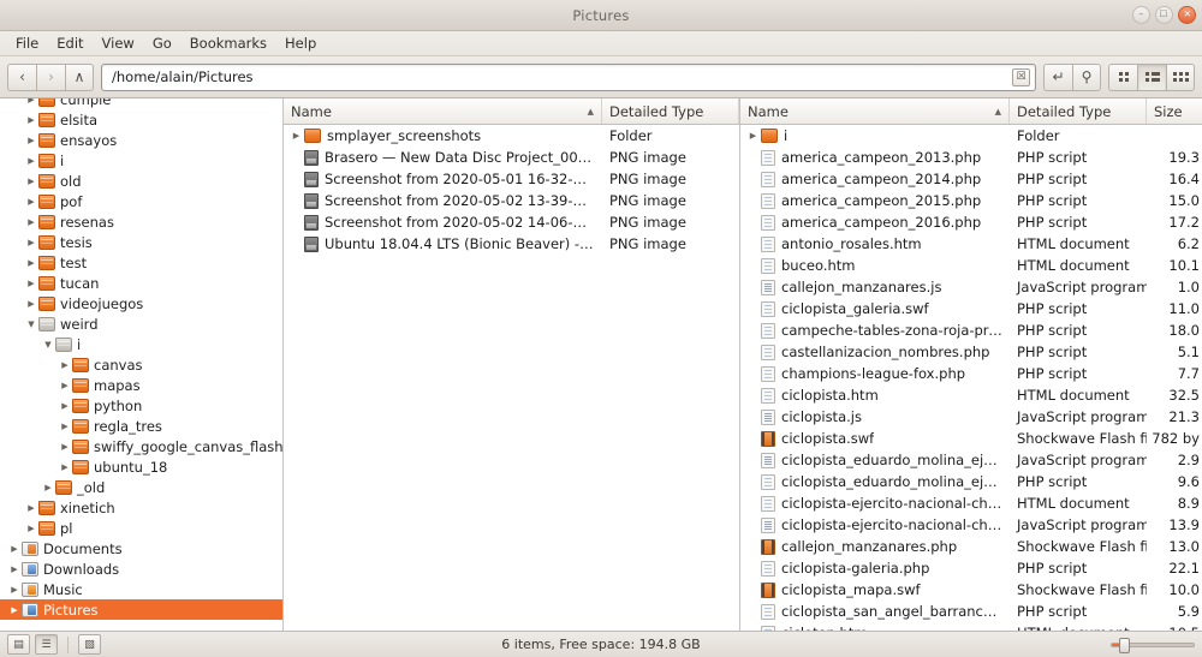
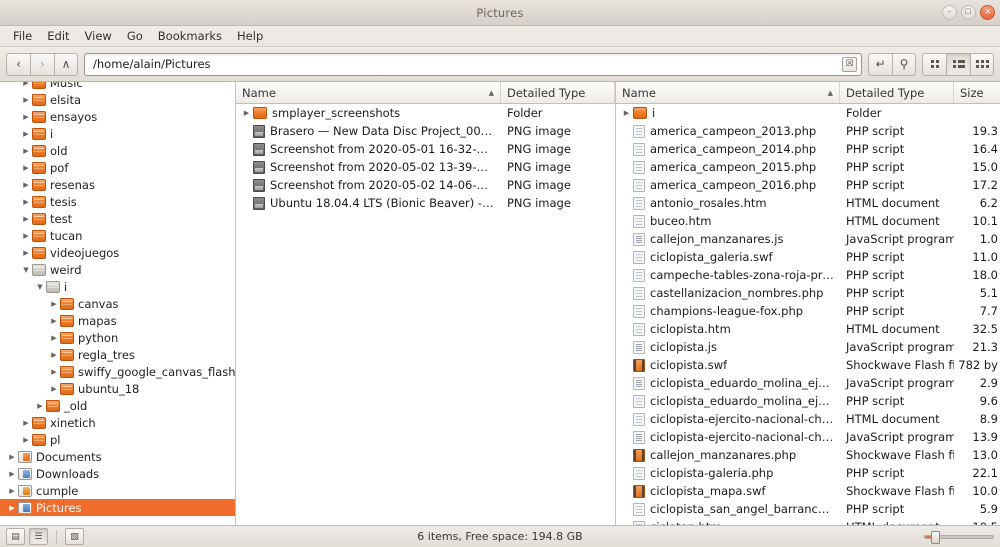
  Pictures
  –
  ☐
  ✕
  File
  Edit
  View
  Go
  Bookmarks
  Help
  ‹
  ›
  ∧
  /home/alain/Pictures
  ☒
  ↵
  ⚲
  ▶
- cumple
+ Music
  ▶
  elsita
  ▶
  ensayos
  ▶
  i
  ▶
  old
  ▶
  pof
  ▶
  resenas
  ▶
  tesis
  ▶
  test
  ▶
  tucan
  ▶
  videojuegos
  ▼
  weird
  ▼
  i
  ▶
  canvas
  ▶
  mapas
  ▶
  python
  ▶
  regla_tres
  ▶
  swiffy_google_canvas_flash
  ▶
  ubuntu_18
  ▶
  _old
  ▶
  xinetich
  ▶
  pl
  ▶
  Documents
  ▶
  Downloads
  ▶
- Music
+ cumple
  ▶
  Pictures
  Name
  ▲
  Detailed Type
  ▶
  smplayer_screenshots
  Folder
  Brasero — New Data Disc Project_001.
  PNG image
  Screenshot from 2020-05-01 16-32-15.
  PNG image
  Screenshot from 2020-05-02 13-39-11.
  PNG image
  Screenshot from 2020-05-02 14-06-56.
  PNG image
  PNG image
  Name
  ▲
  Detailed Type
  Size
  ▶
  i
  Folder
  america_campeon_2013.php
  PHP script
  19.3
  america_campeon_2014.php
  PHP script
  16.4
  america_campeon_2015.php
  PHP script
  15.0
  america_campeon_2016.php
  PHP script
  17.2
  antonio_rosales.htm
  HTML document
  6.2
  buceo.htm
  HTML document
  10.1
  callejon_manzanares.js
  JavaScript program
  1.0
  ciclopista_galeria.swf
  PHP script
  11.0
  campeche-tables-zona-roja-pros
  PHP script
  18.0
  castellanizacion_nombres.php
  PHP script
  5.1
  champions-league-fox.php
  PHP script
  7.7
  ciclopista.htm
  HTML document
  32.5
  ciclopista.js
  JavaScript program
  21.3
  ciclopista.swf
  Shockwave Flash fi
  782 by
  ciclopista_eduardo_molina_eje_
  JavaScript program
  2.9
  ciclopista_eduardo_molina_eje_
  PHP script
  9.6
  ciclopista-ejercito-nacional-chim
  HTML document
  8.9
  ciclopista-ejercito-nacional-chim
  JavaScript program
  13.9
  callejon_manzanares.php
  Shockwave Flash fi
  13.0
  ciclopista-galeria.php
  PHP script
  22.1
  ciclopista_mapa.swf
  Shockwave Flash fi
  10.0
  ciclopista_san_angel_barranca_
  PHP script
  5.9
  ▤
  ☰
  ▧
  6 items, Free space: 194.8 GB
